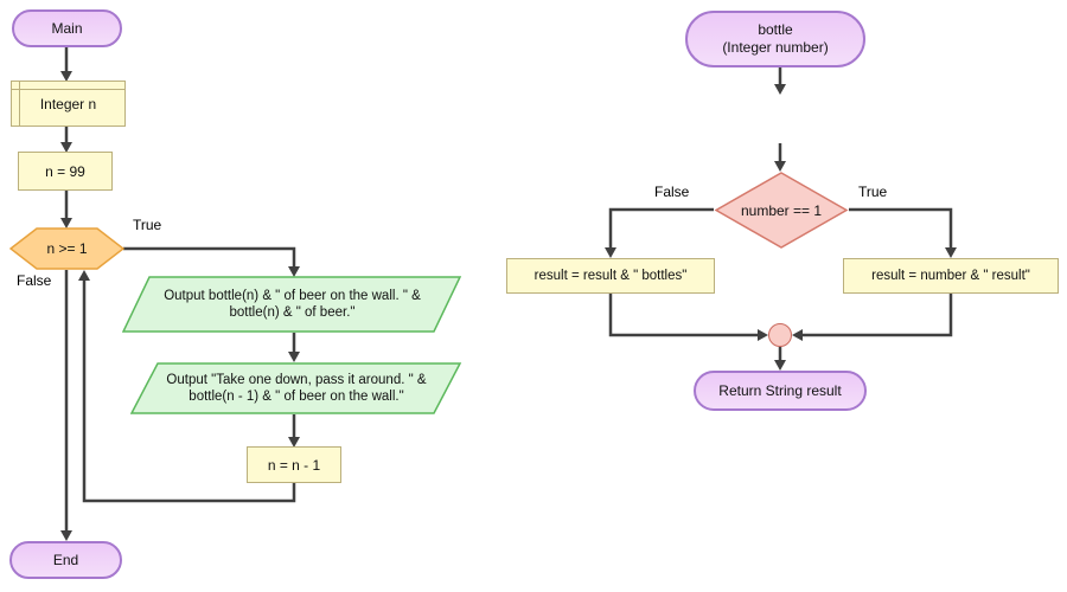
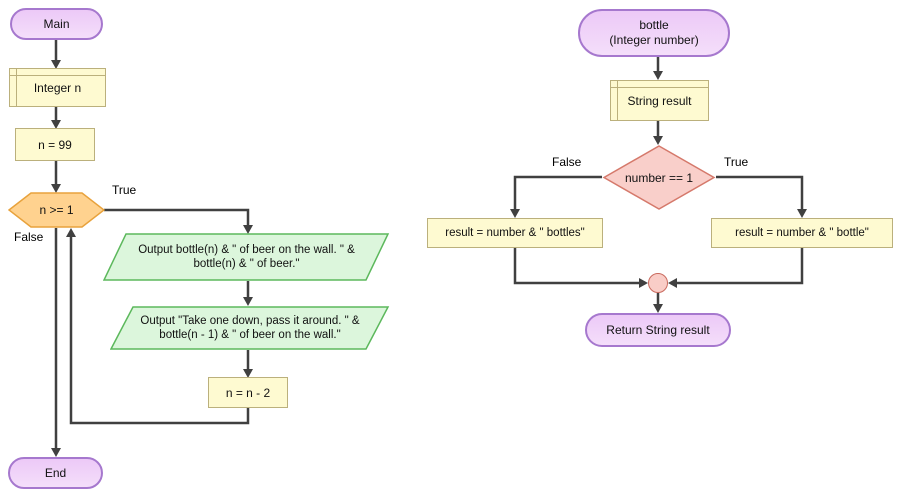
  Main
  Integer n
  n = 99
  n >= 1
  True
  False
  Output bottle(n) & " of beer on the wall. " & bottle(n) & " of beer."
  Output "Take one down, pass it around. " & bottle(n - 1) & " of beer on the wall."
- n = n - 1
+ n = n - 2
  End
  bottle
  (Integer number)
+ String result
  number == 1
  False
  True
- result = result & " bottles"
+ result = number & " bottles"
- result = number & " result"
+ result = number & " bottle"
  Return String result
